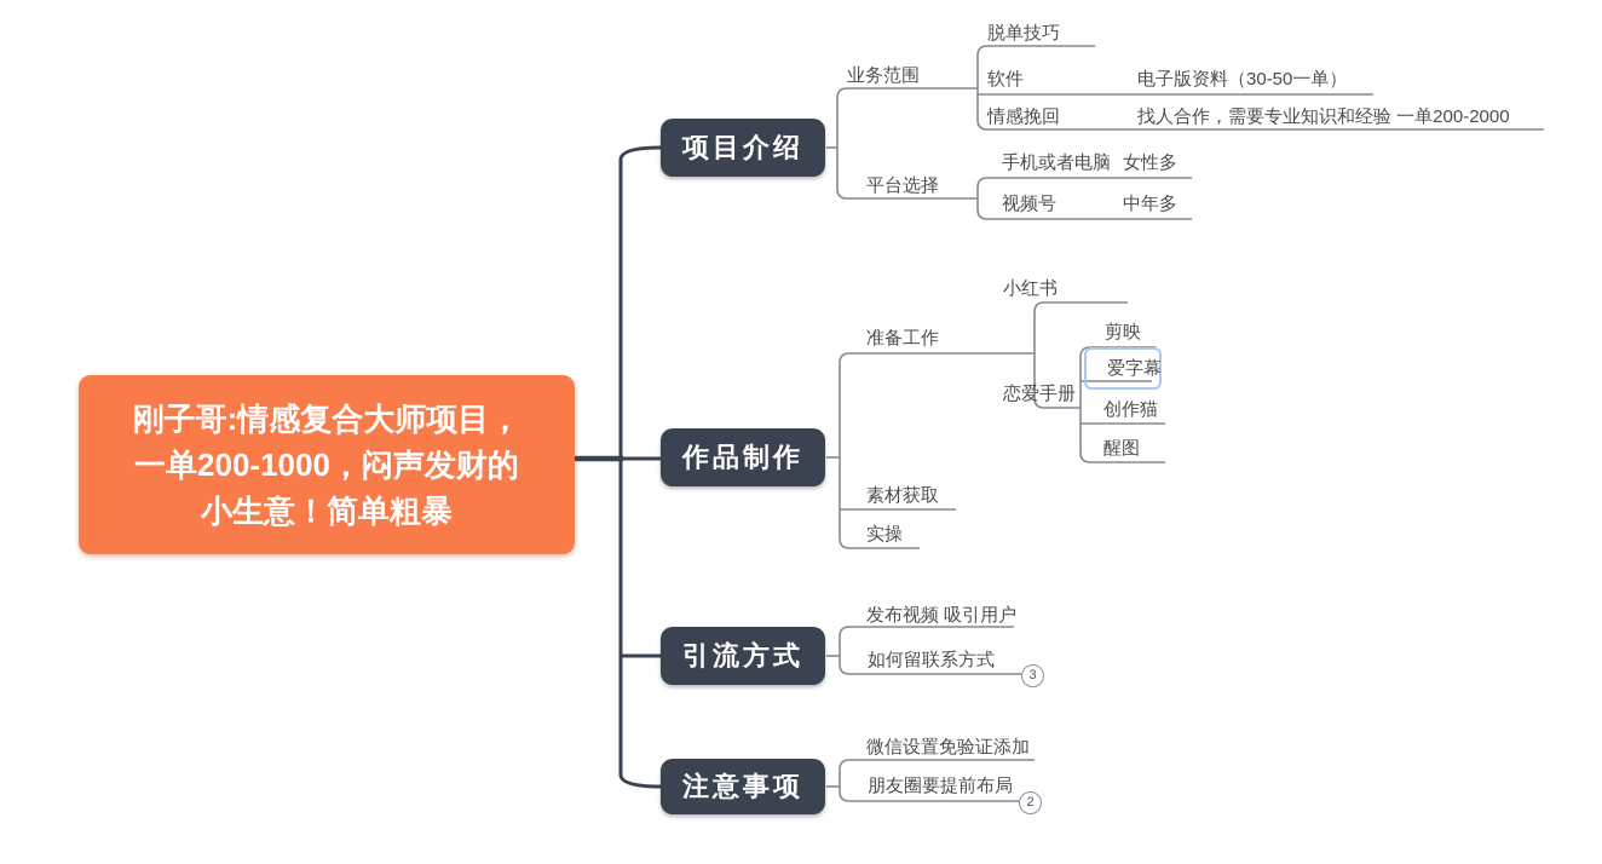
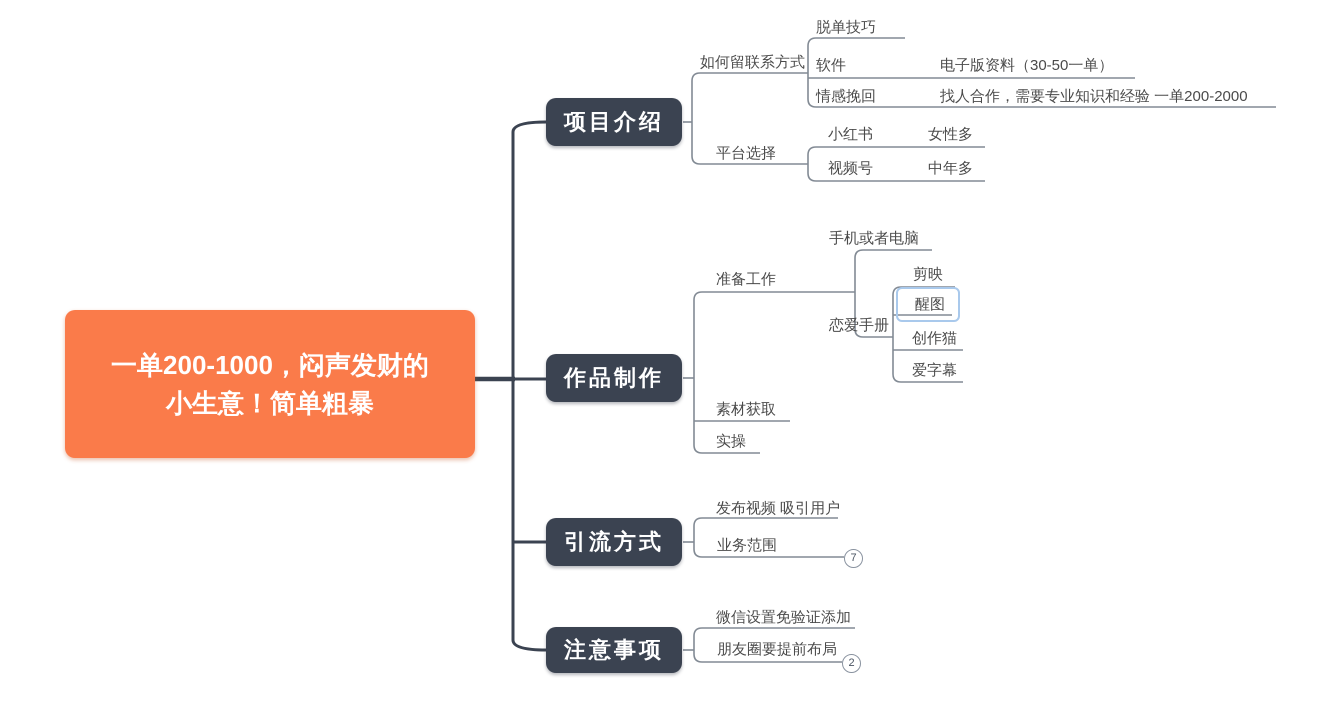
- 刚子哥:情感复合大师项目，
  一单200-1000，闷声发财的
  小生意！简单粗暴
  项目介绍
  作品制作
  引流方式
  注意事项
- 业务范围
+ 如何留联系方式
  脱单技巧
  软件
  电子版资料（30-50一单）
  情感挽回
  找人合作，需要专业知识和经验 一单200-2000
  平台选择
- 手机或者电脑
+ 小红书
  女性多
  视频号
  中年多
  准备工作
- 小红书
+ 手机或者电脑
  恋爱手册
  剪映
- 爱字幕
+ 醒图
  创作猫
- 醒图
+ 爱字幕
  素材获取
  实操
  发布视频 吸引用户
- 如何留联系方式
+ 业务范围
- 3
+ 7
  微信设置免验证添加
  朋友圈要提前布局
  2
